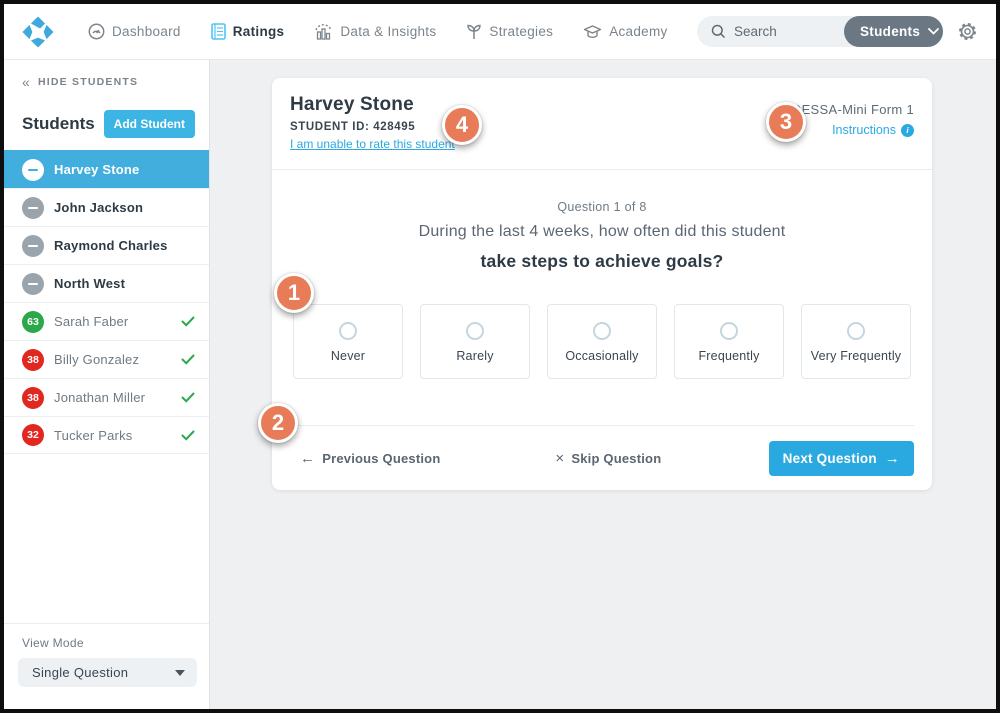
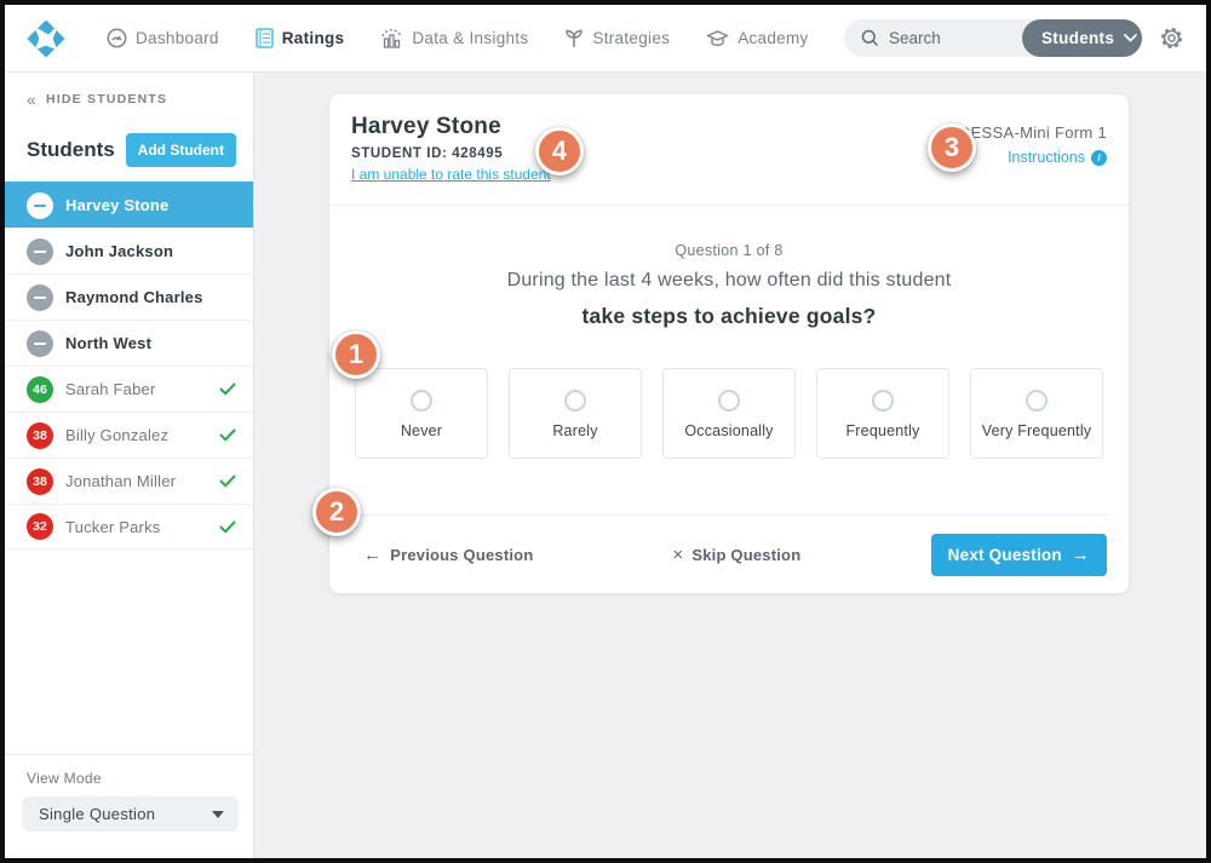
  Dashboard
  Ratings
  Data & Insights
  Strategies
  Academy
  Search
  Students
  «
  HIDE STUDENTS
  Students
  Add Student
  Harvey Stone
  John Jackson
  Raymond Charles
  North West
- 63
+ 46
  Sarah Faber
  38
  Billy Gonzalez
  38
  Jonathan Miller
  32
  Tucker Parks
  View Mode
  Single Question
  Harvey Stone
  STUDENT ID: 428495
  I am unable to rate this student
  ESSA-Mini Form 1
  Instructions
  i
  Question 1 of 8
  During the last 4 weeks, how often did this student
  take steps to achieve goals?
  Never
  Rarely
  Occasionally
  Frequently
  Very Frequently
  ←
  Previous Question
  ×
  Skip Question
  Next Question
  →
  1
  2
  3
  4
